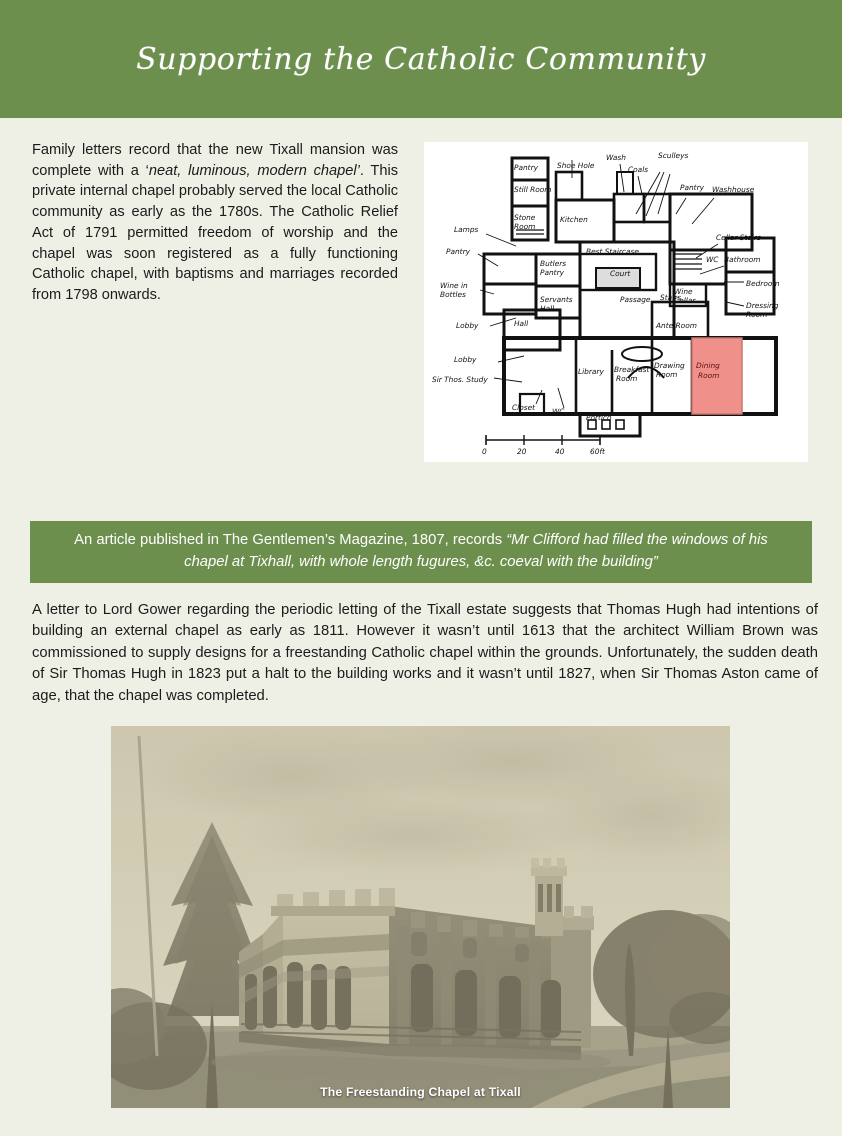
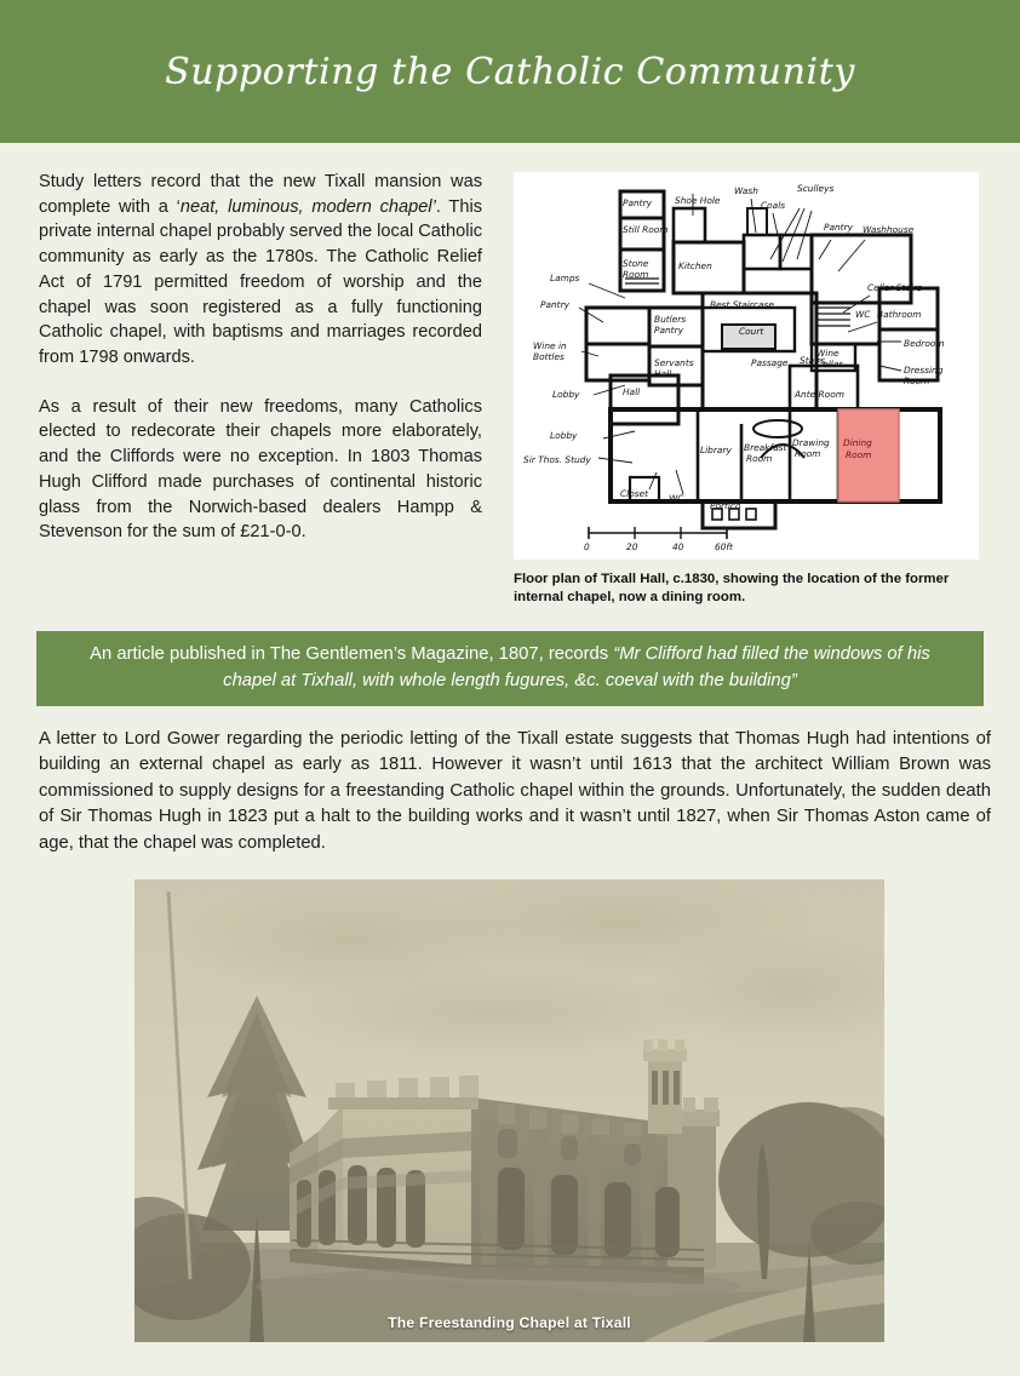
  Supporting the Catholic Community
- Family letters record that the new Tixall mansion was complete with a ‘neat, luminous, modern chapel’. This private internal chapel probably served the local Catholic community as early as the 1780s. The Catholic Relief Act of 1791 permitted freedom of worship and the chapel was soon registered as a fully functioning Catholic chapel, with baptisms and marriages recorded from 1798 onwards.
+ Study letters record that the new Tixall mansion was complete with a ‘neat, luminous, modern chapel’. This private internal chapel probably served the local Catholic community as early as the 1780s. The Catholic Relief Act of 1791 permitted freedom of worship and the chapel was soon registered as a fully functioning Catholic chapel, with baptisms and marriages recorded from 1798 onwards.
+ As a result of their new freedoms, many Catholics elected to redecorate their chapels more elaborately, and the Cliffords were no exception. In 1803 Thomas Hugh Clifford made purchases of continental historic glass from the Norwich-based dealers Hampp & Stevenson for the sum of £21-0-0.
  Pantry
  Still Room
  Stone
  Room
  Kitchen
  Shoe Hole
  Wash
  Coals
  Sculleys
  Pantry
  Washhouse
  Cellar Stairs
  WC
  Bathroom
  Bedroom
  Dressing
  Room
  Lamps
  Pantry
  Wine in
  Bottles
  Butlers
  Pantry
  Servants
  Hall
  Lobby
  Hall
  Lobby
  Sir Thos. Study
  Best Staircase
  Passage
  Court
  Wine
  Cellar
  Stairs
  Ante Room
  Library
  Breakfast
  Room
  Drawing
  Room
  Dining
  Room
  Closet
  WC
  Portico
  0
  20
  40
  60ft
+ Floor plan of Tixall Hall, c.1830, showing the location of the former internal chapel, now a dining room.
  An article published in The Gentlemen’s Magazine, 1807, records “Mr Clifford had filled the windows of his chapel at Tixhall, with whole length fugures, &c. coeval with the building”
  A letter to Lord Gower regarding the periodic letting of the Tixall estate suggests that Thomas Hugh had intentions of building an external chapel as early as 1811. However it wasn’t until 1613 that the architect William Brown was commissioned to supply designs for a freestanding Catholic chapel within the grounds. Unfortunately, the sudden death of Sir Thomas Hugh in 1823 put a halt to the building works and it wasn’t until 1827, when Sir Thomas Aston came of age, that the chapel was completed.
  The Freestanding Chapel at Tixall
